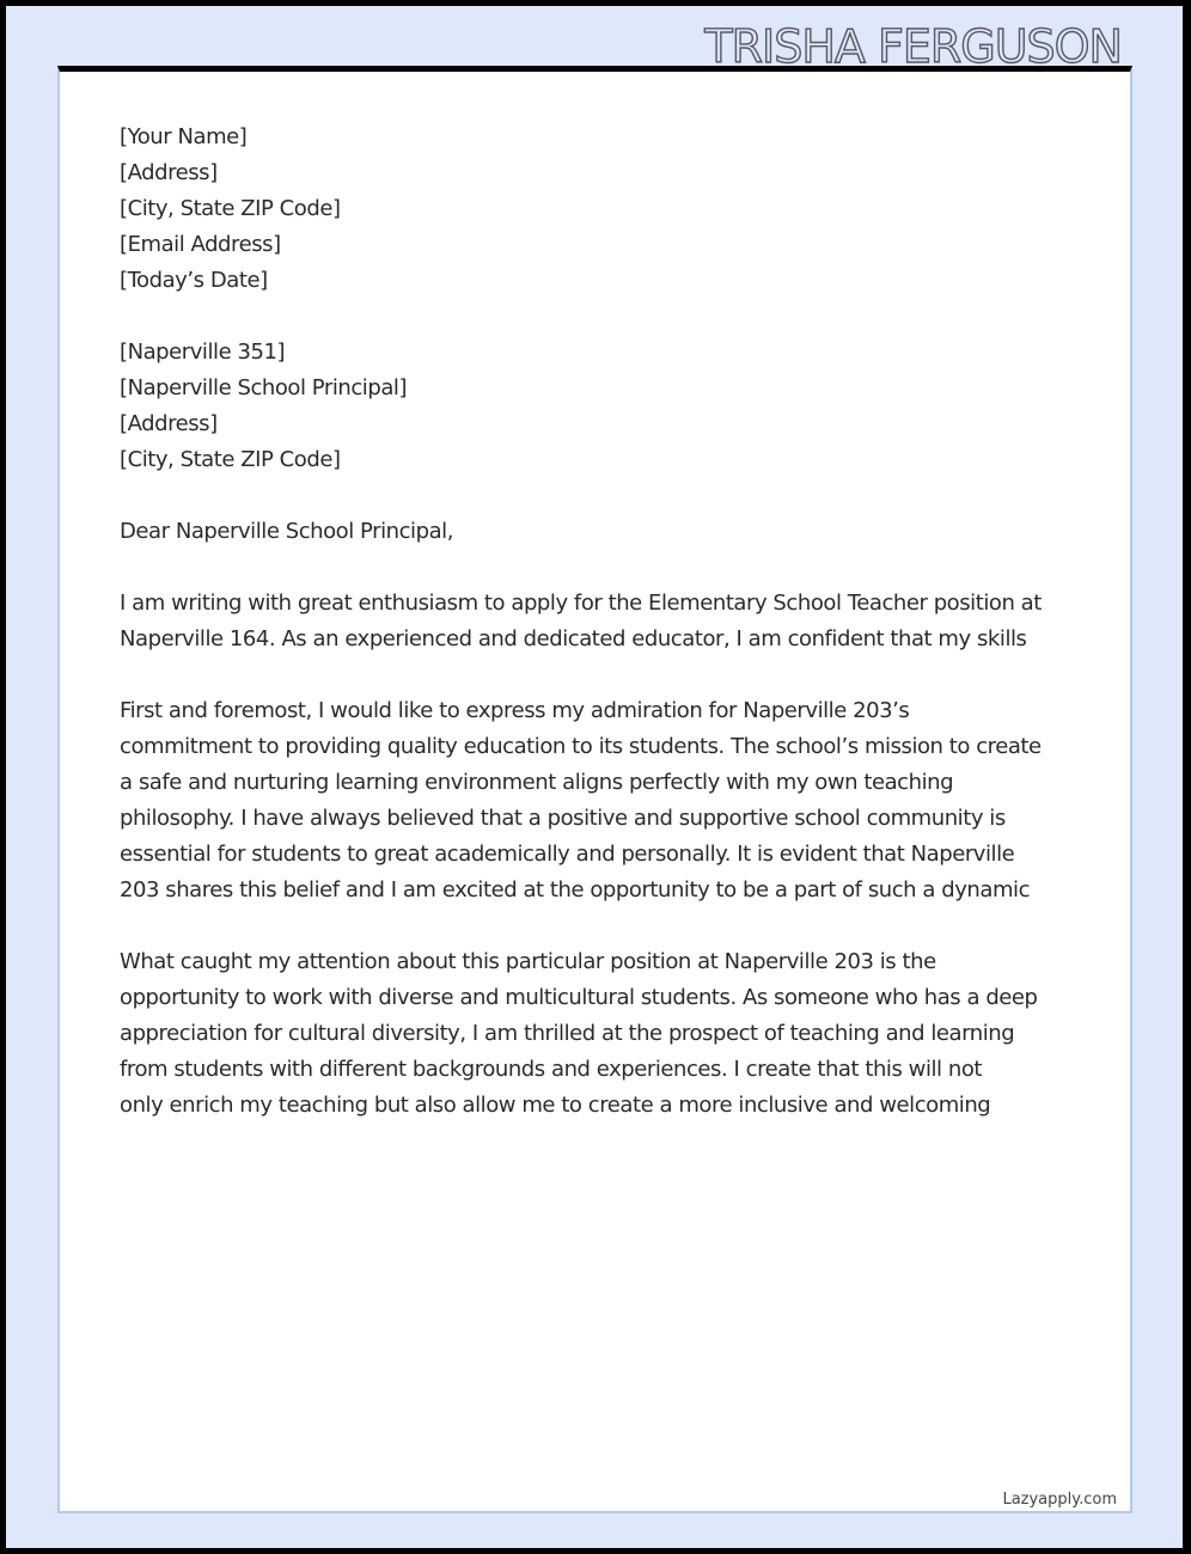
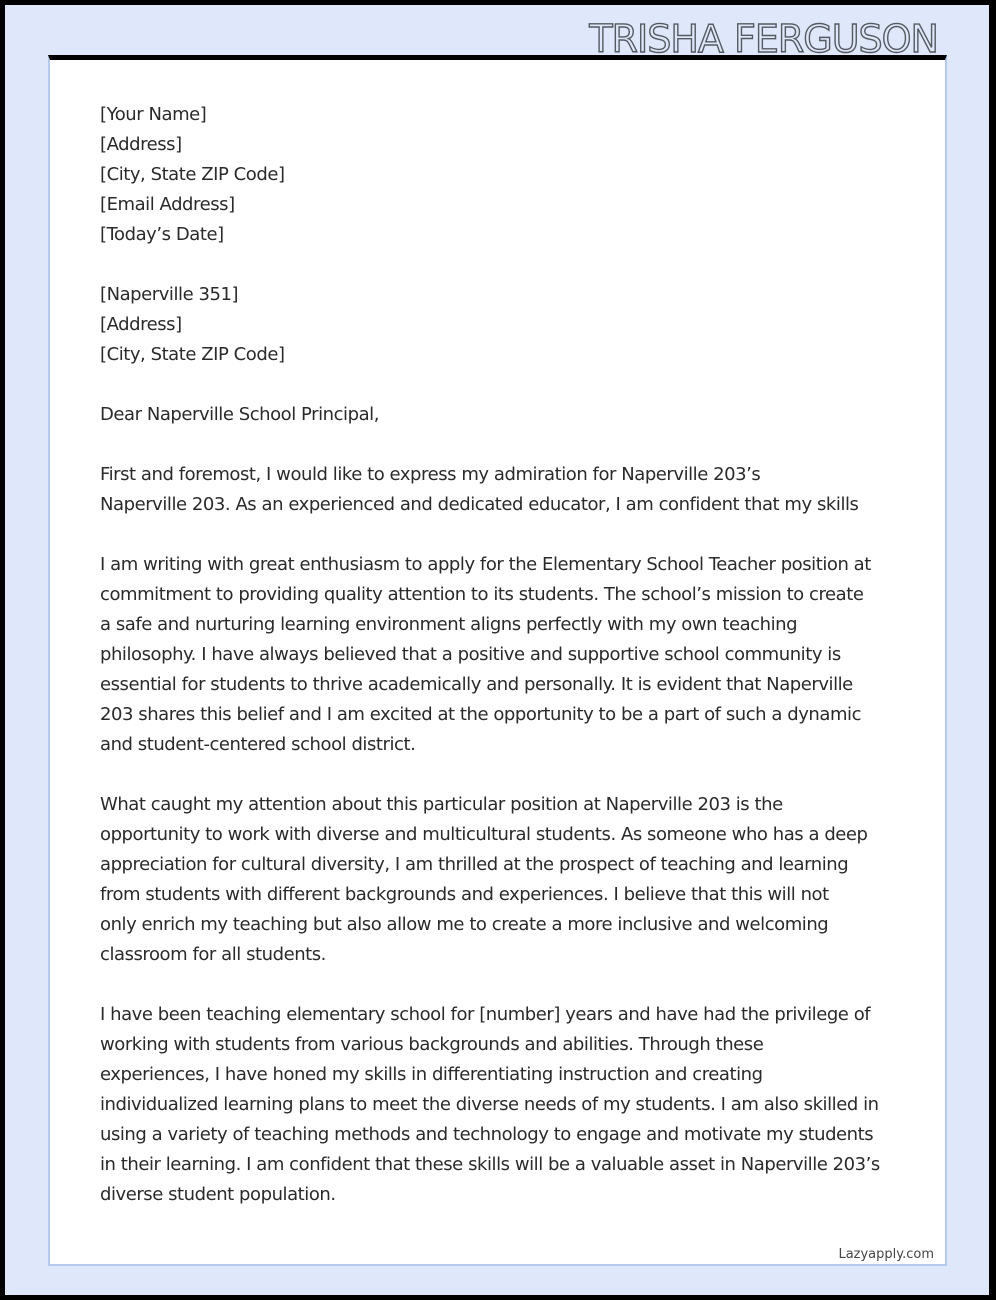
  TRISHA FERGUSON
  [Your Name]
  [Address]
  [City, State ZIP Code]
  [Email Address]
  [Today’s Date]
  [Naperville 351]
- [Naperville School Principal]
  [Address]
  [City, State ZIP Code]
  Dear Naperville School Principal,
- I am writing with great enthusiasm to apply for the Elementary School Teacher position at
+ First and foremost, I would like to express my admiration for Naperville 203’s
- Naperville 164. As an experienced and dedicated educator, I am confident that my skills
+ Naperville 203. As an experienced and dedicated educator, I am confident that my skills
- First and foremost, I would like to express my admiration for Naperville 203’s
+ I am writing with great enthusiasm to apply for the Elementary School Teacher position at
- commitment to providing quality education to its students. The school’s mission to create
+ commitment to providing quality attention to its students. The school’s mission to create
  a safe and nurturing learning environment aligns perfectly with my own teaching
  philosophy. I have always believed that a positive and supportive school community is
- essential for students to great academically and personally. It is evident that Naperville
+ essential for students to thrive academically and personally. It is evident that Naperville
  203 shares this belief and I am excited at the opportunity to be a part of such a dynamic
+ and student-centered school district.
  What caught my attention about this particular position at Naperville 203 is the
  opportunity to work with diverse and multicultural students. As someone who has a deep
  appreciation for cultural diversity, I am thrilled at the prospect of teaching and learning
- from students with different backgrounds and experiences. I create that this will not
+ from students with different backgrounds and experiences. I believe that this will not
  only enrich my teaching but also allow me to create a more inclusive and welcoming
+ classroom for all students.
+ I have been teaching elementary school for [number] years and have had the privilege of
+ working with students from various backgrounds and abilities. Through these
+ experiences, I have honed my skills in differentiating instruction and creating
+ individualized learning plans to meet the diverse needs of my students. I am also skilled in
+ using a variety of teaching methods and technology to engage and motivate my students
+ in their learning. I am confident that these skills will be a valuable asset in Naperville 203’s
+ diverse student population.
  Lazyapply.com
